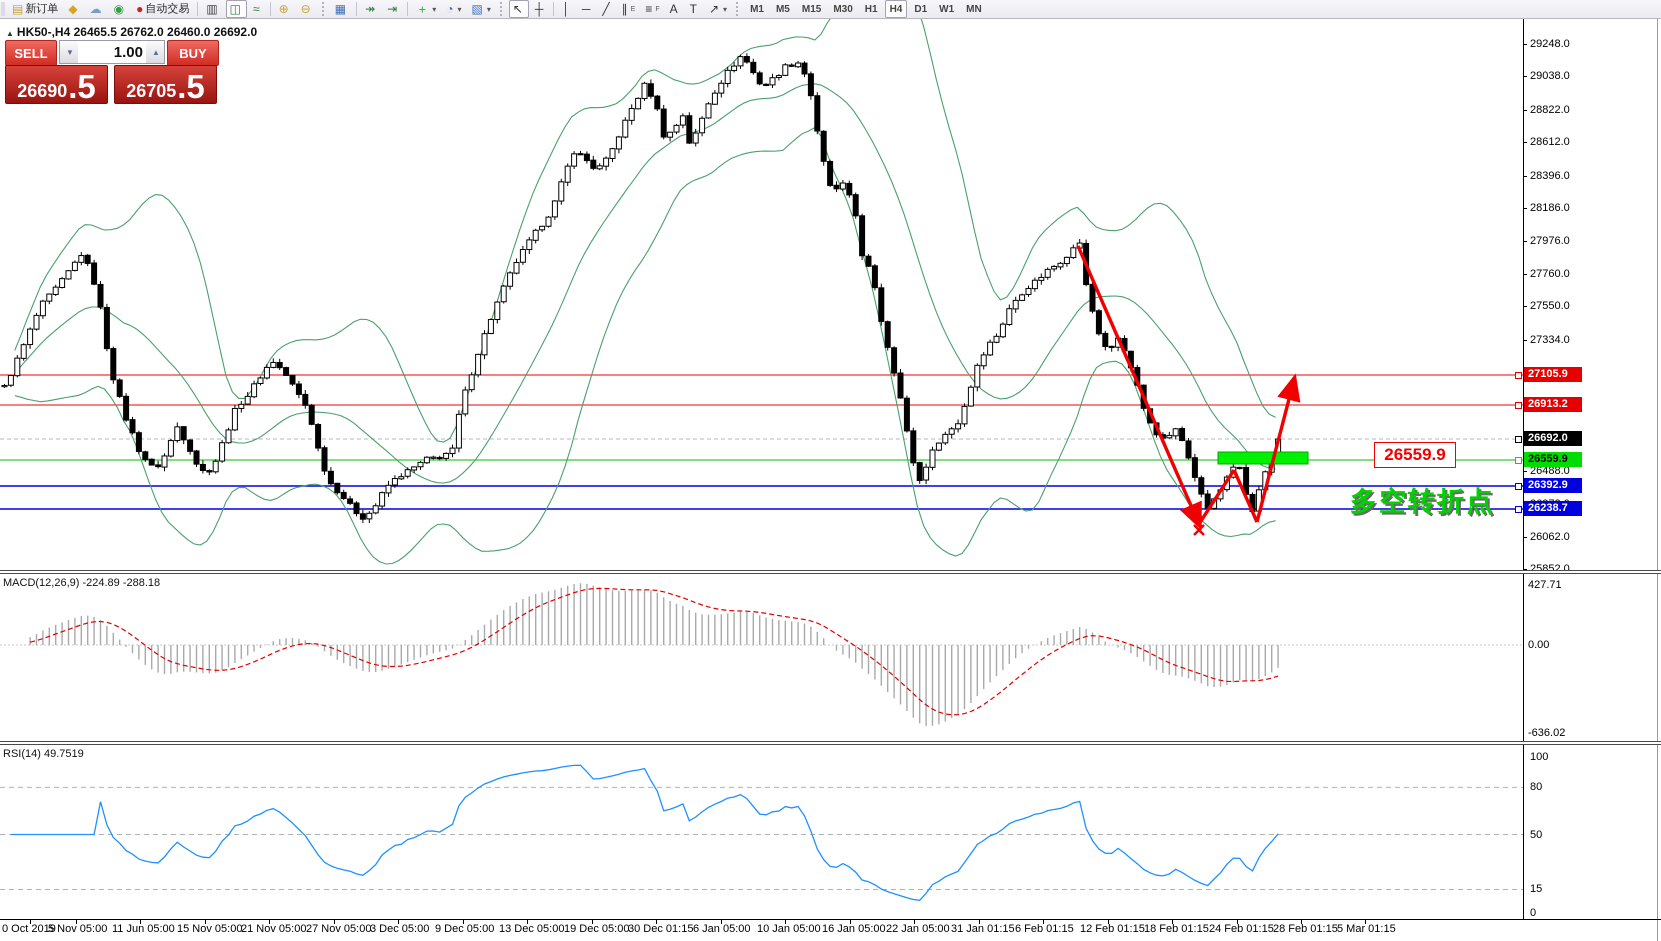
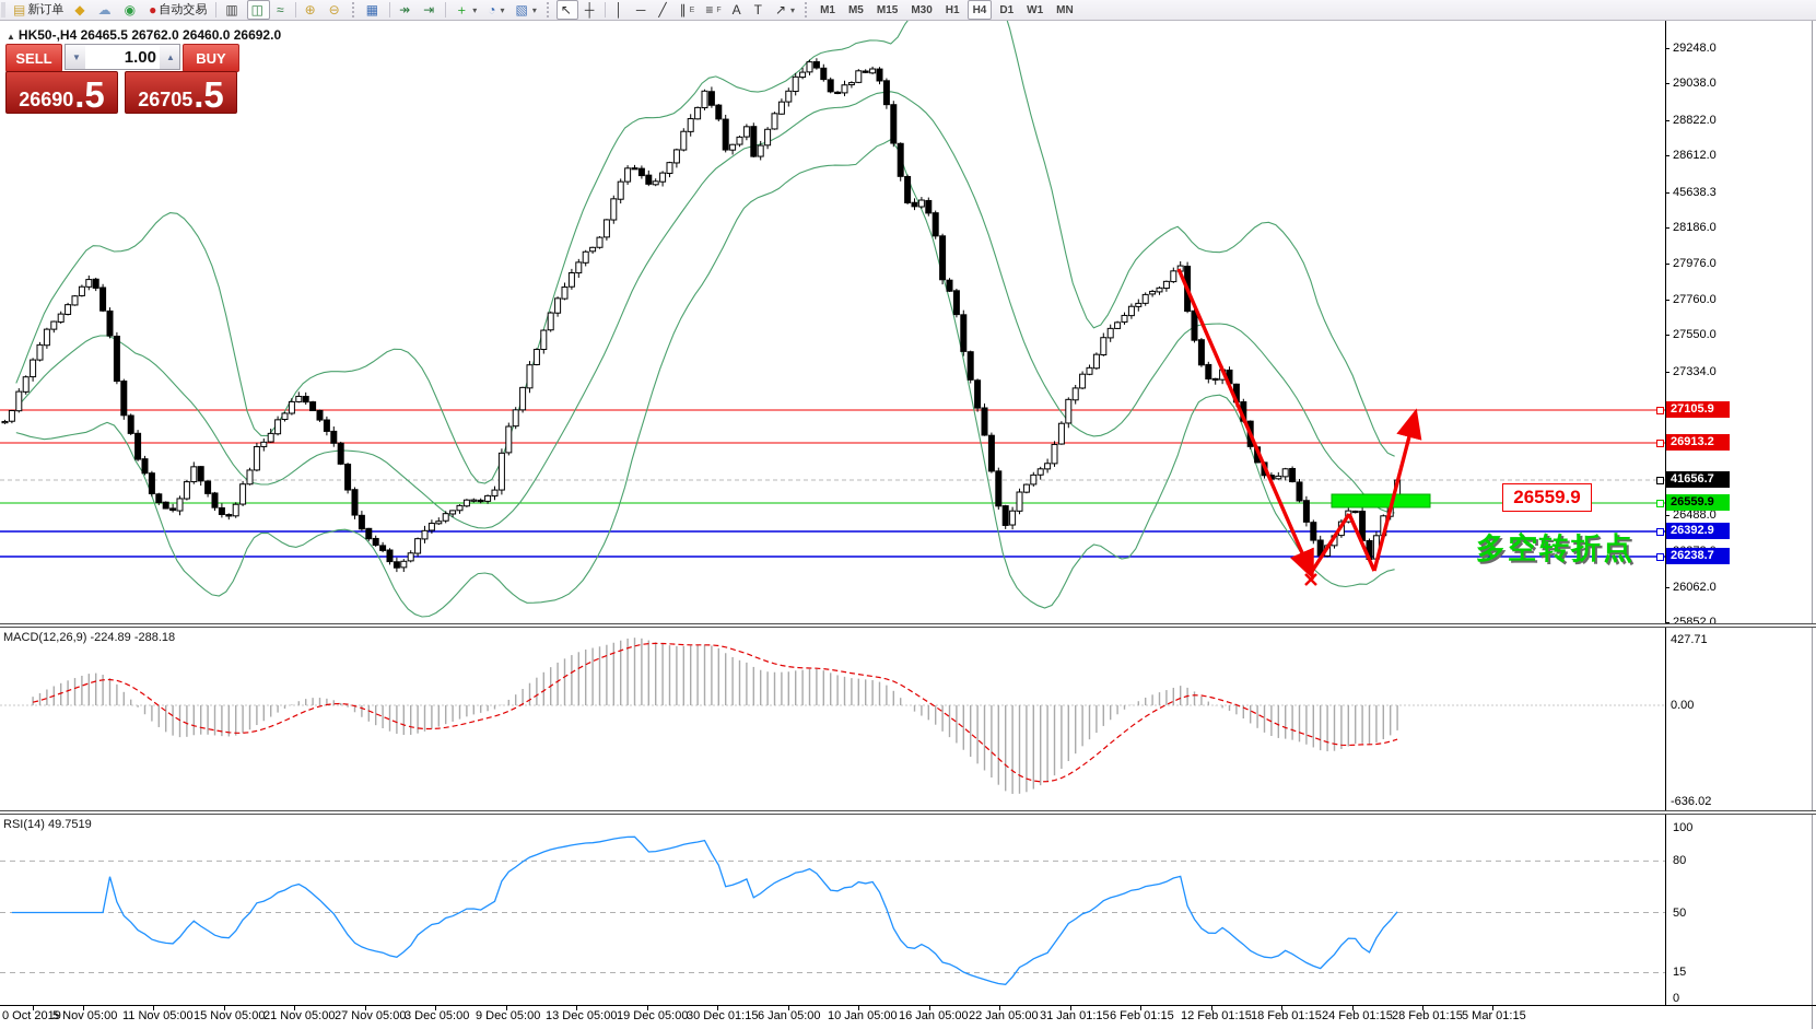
  ▤
  新订单
  ◆
  ☁
  ◉
  ●
  自动交易
  ▥
  ◫
  ≈
  ⊕
  ⊖
  ▦
  ↠
  ⇥
  ＋
  ▾
  ◔
  ▾
  ▧
  ▾
  ↖
  ┼
  │
  ─
  ╱
  ∥
  ≡
  A
  T
  ↗
  ▾
  M1
  M5
  M15
  M30
  H1
  H4
  D1
  W1
  MN
  ▲ HK50-,H4 26465.5 26762.0 26460.0 26692.0
  MACD(12,26,9) -224.89 -288.18
  RSI(14) 49.7519
  SELL
  ▼
  1.00
  ▲
  BUY
  26690
  .5
  26705
  .5
  26559.9
  多空转折点
  29248.0
  29038.0
  28822.0
  28612.0
- 28396.0
+ 45638.3
  28186.0
  27976.0
  27760.0
  27550.0
  27334.0
  26488.0
  26062.0
  25852.0
  427.71
  0.00
  -636.02
  100
  80
  50
  15
  0
  27105.9
  26913.2
- 26692.0
+ 41656.7
  26559.9
  26392.9
  26238.7
  0 Oct 2019
  5 Nov 05:00
- 11 Jun 05:00
+ 11 Nov 05:00
  15 Nov 05:00
  21 Nov 05:00
  27 Nov 05:00
  3 Dec 05:00
  9 Dec 05:00
  13 Dec 05:00
  19 Dec 05:00
  30 Dec 01:15
  6 Jan 05:00
  10 Jan 05:00
  16 Jan 05:00
  22 Jan 05:00
  31 Jan 01:15
  6 Feb 01:15
  12 Feb 01:15
  18 Feb 01:15
  24 Feb 01:15
  28 Feb 01:15
  5 Mar 01:15
